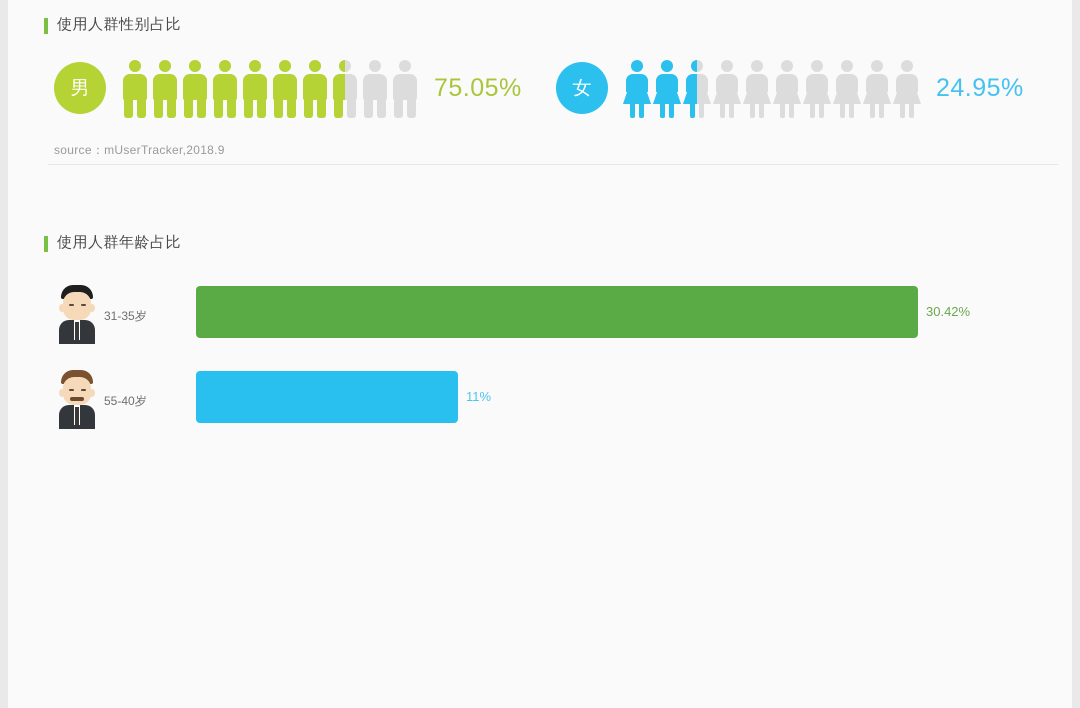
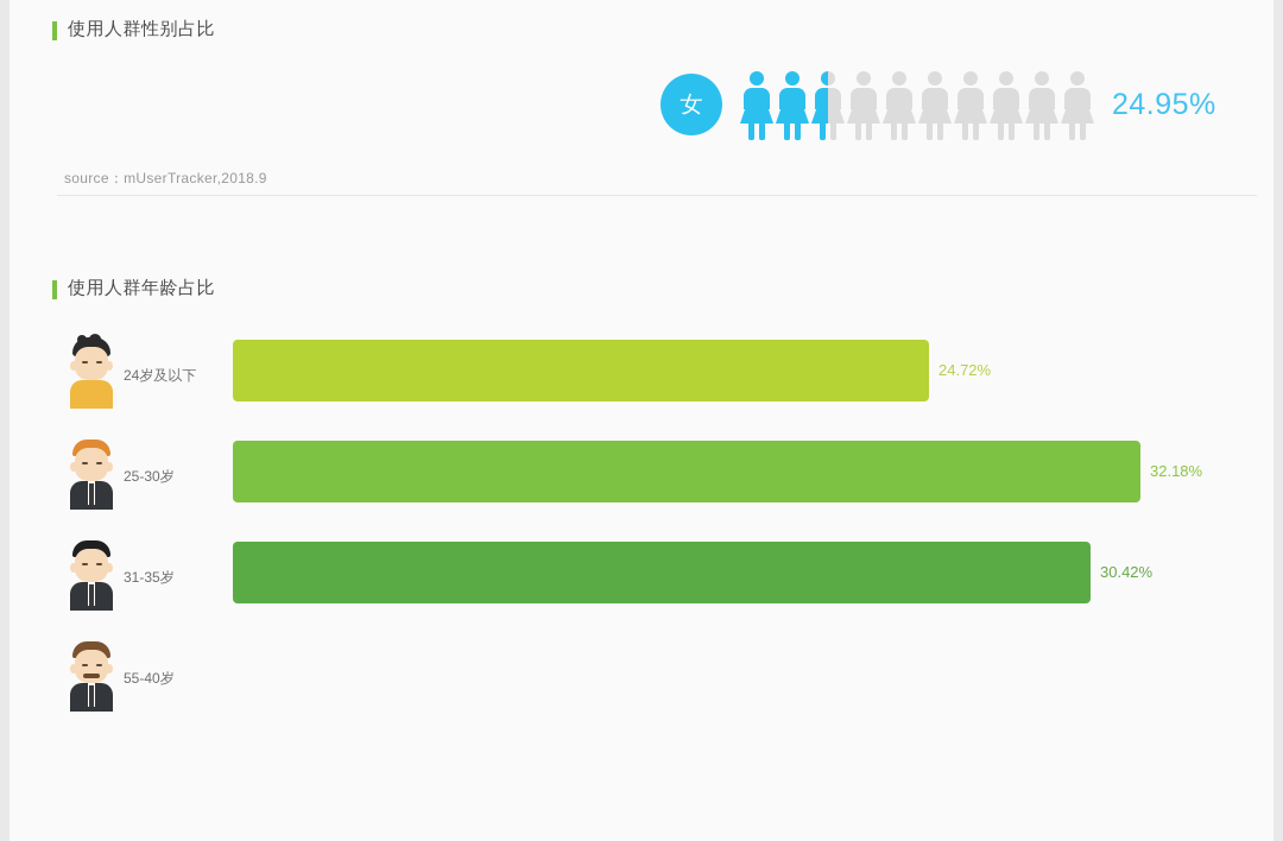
  使用人群性别占比
- 男
- 75.05%
  女
  24.95%
  source：mUserTracker,2018.9
  使用人群年龄占比
+ 24岁及以下
+ 24.72%
+ 25-30岁
+ 32.18%
  31-35岁
  30.42%
  55-40岁
- 11%
